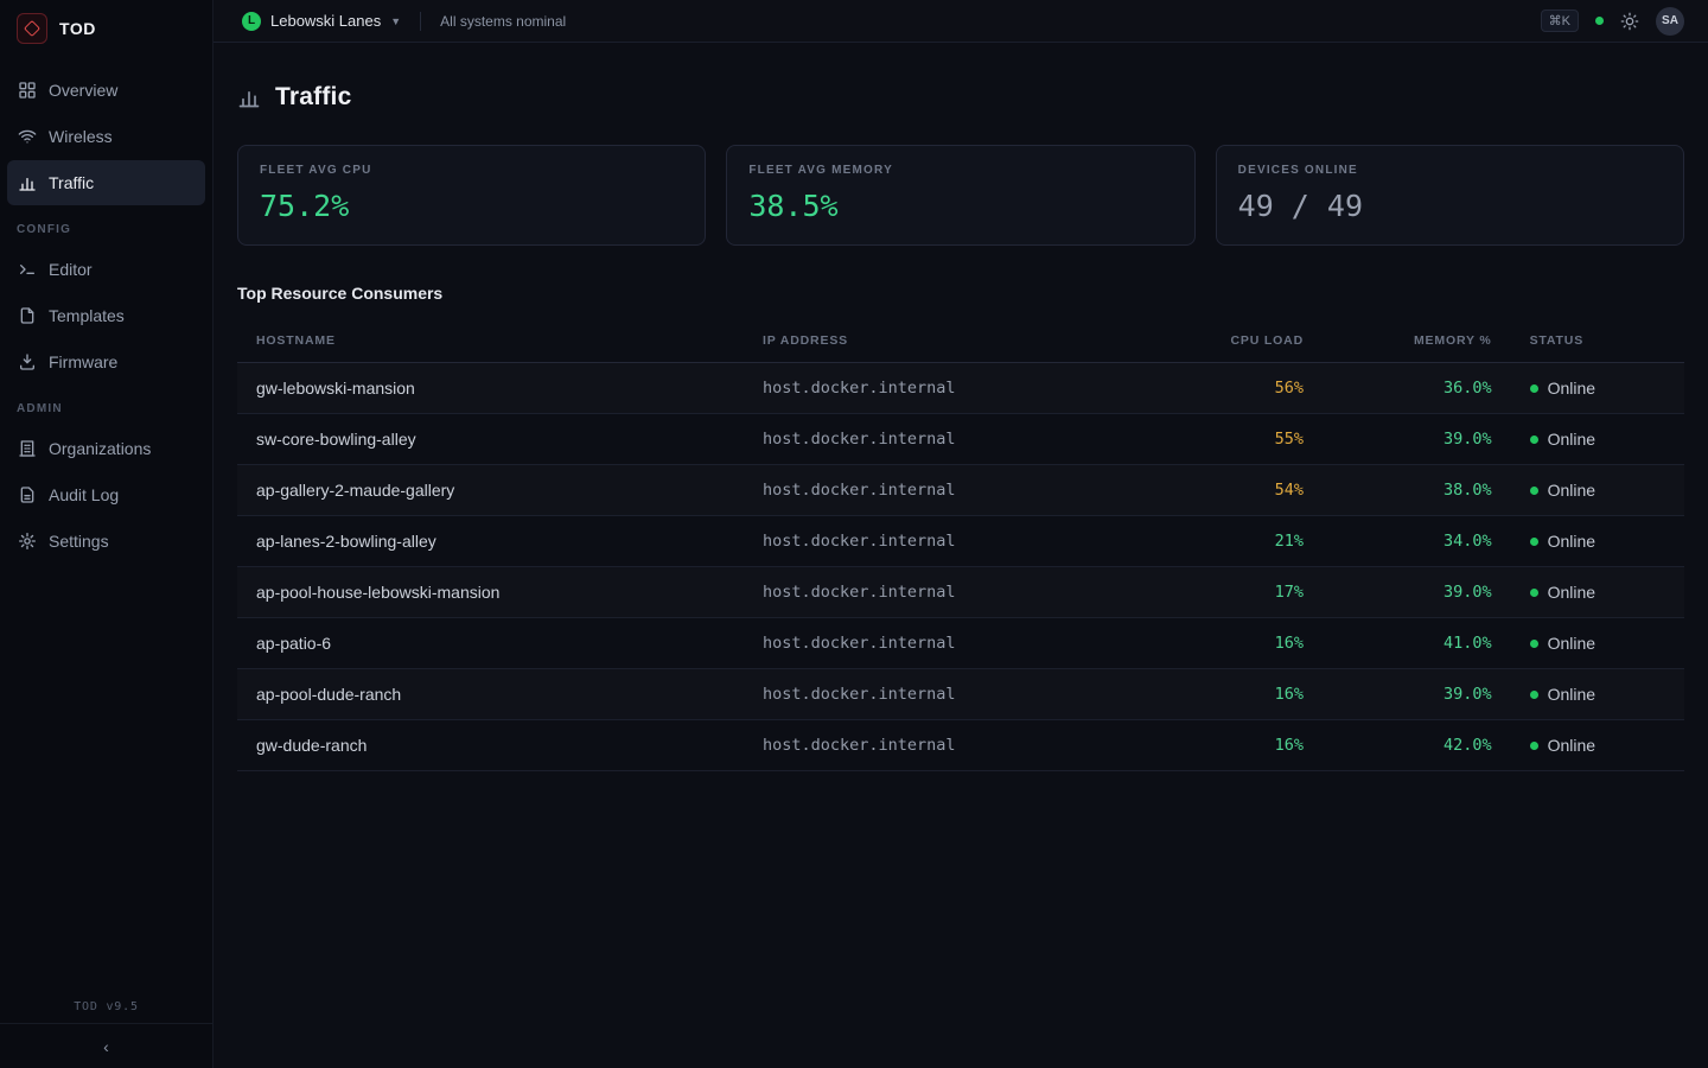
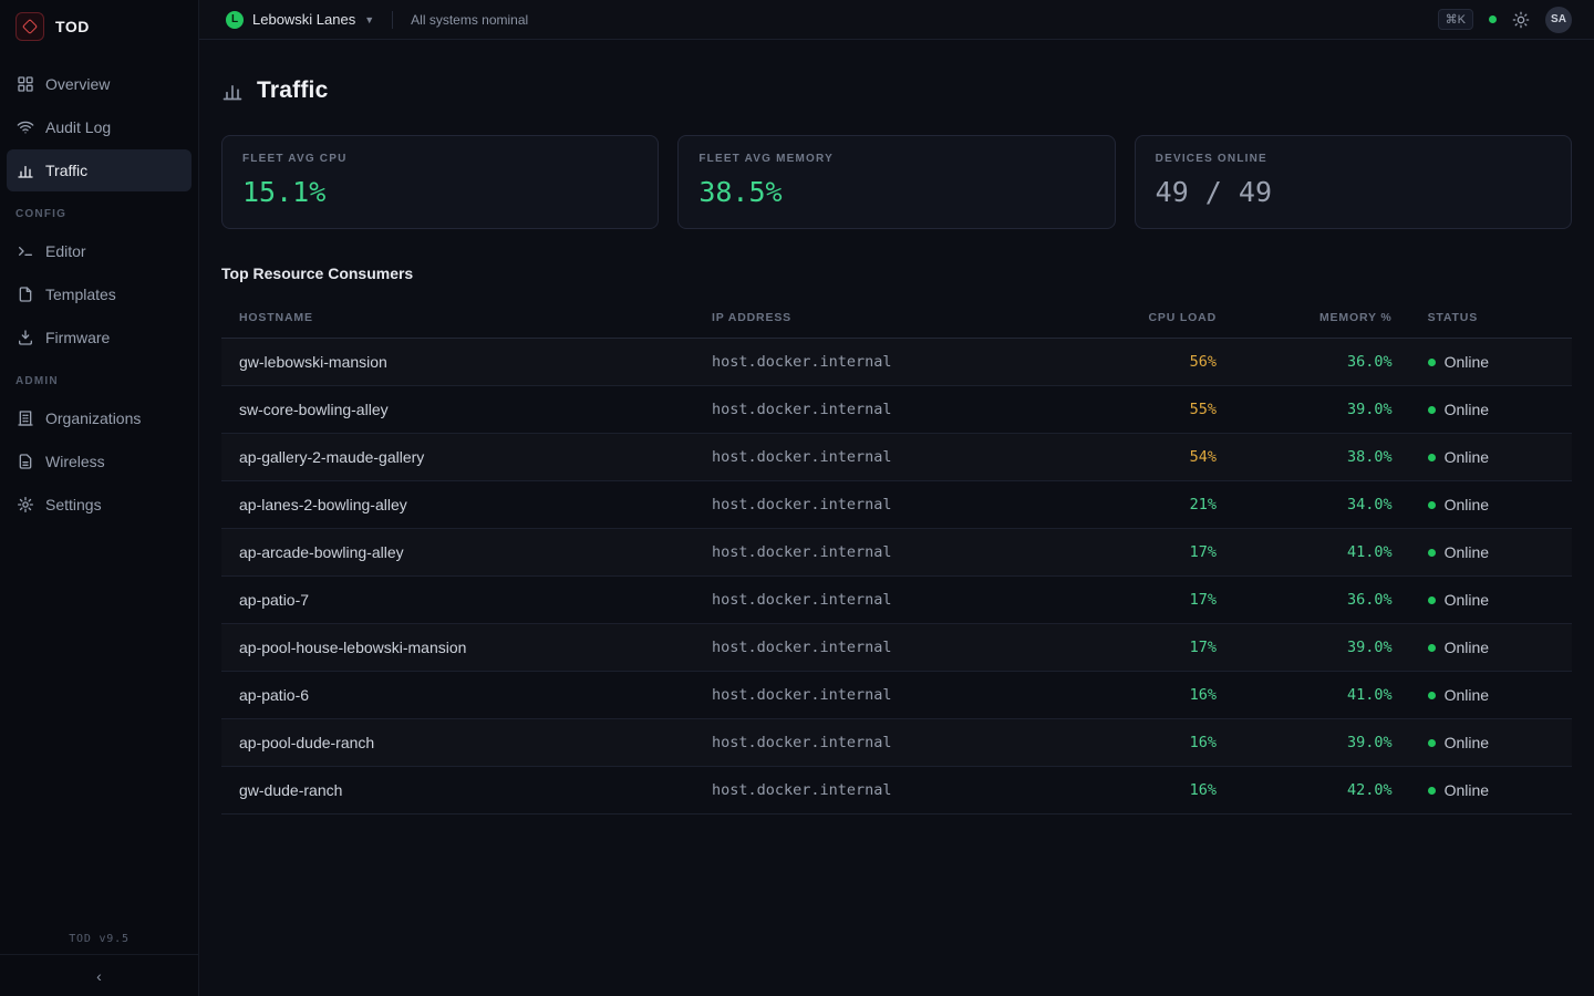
  TOD
  Overview
- Wireless
+ Audit Log
  Traffic
  CONFIG
  Editor
  Templates
  Firmware
  ADMIN
  Organizations
- Audit Log
+ Wireless
  Settings
  TOD v9.5
  ‹
  L
  Lebowski Lanes
  ▼
  All systems nominal
  ⌘K
  SA
  Traffic
  FLEET AVG CPU
- 75.2%
+ 15.1%
  FLEET AVG MEMORY
  38.5%
  DEVICES ONLINE
  49 / 49
  Top Resource Consumers
  HOSTNAME	IP ADDRESS	CPU LOAD	MEMORY %	STATUS
  gw-lebowski-mansion	host.docker.internal	56%	36.0%	Online
  sw-core-bowling-alley	host.docker.internal	55%	39.0%	Online
  ap-gallery-2-maude-gallery	host.docker.internal	54%	38.0%	Online
  ap-lanes-2-bowling-alley	host.docker.internal	21%	34.0%	Online
+ ap-arcade-bowling-alley	host.docker.internal	17%	41.0%	Online
+ ap-patio-7	host.docker.internal	17%	36.0%	Online
  ap-pool-house-lebowski-mansion	host.docker.internal	17%	39.0%	Online
  ap-patio-6	host.docker.internal	16%	41.0%	Online
  ap-pool-dude-ranch	host.docker.internal	16%	39.0%	Online
  gw-dude-ranch	host.docker.internal	16%	42.0%	Online
